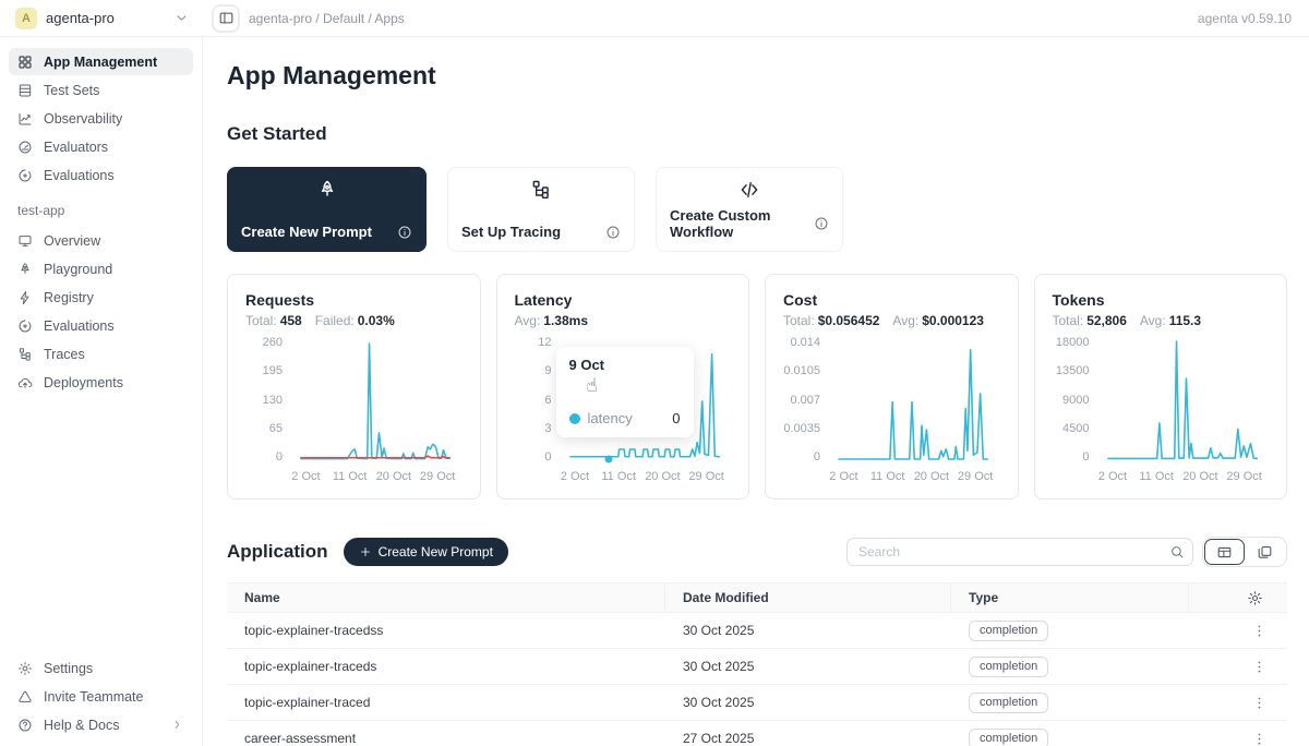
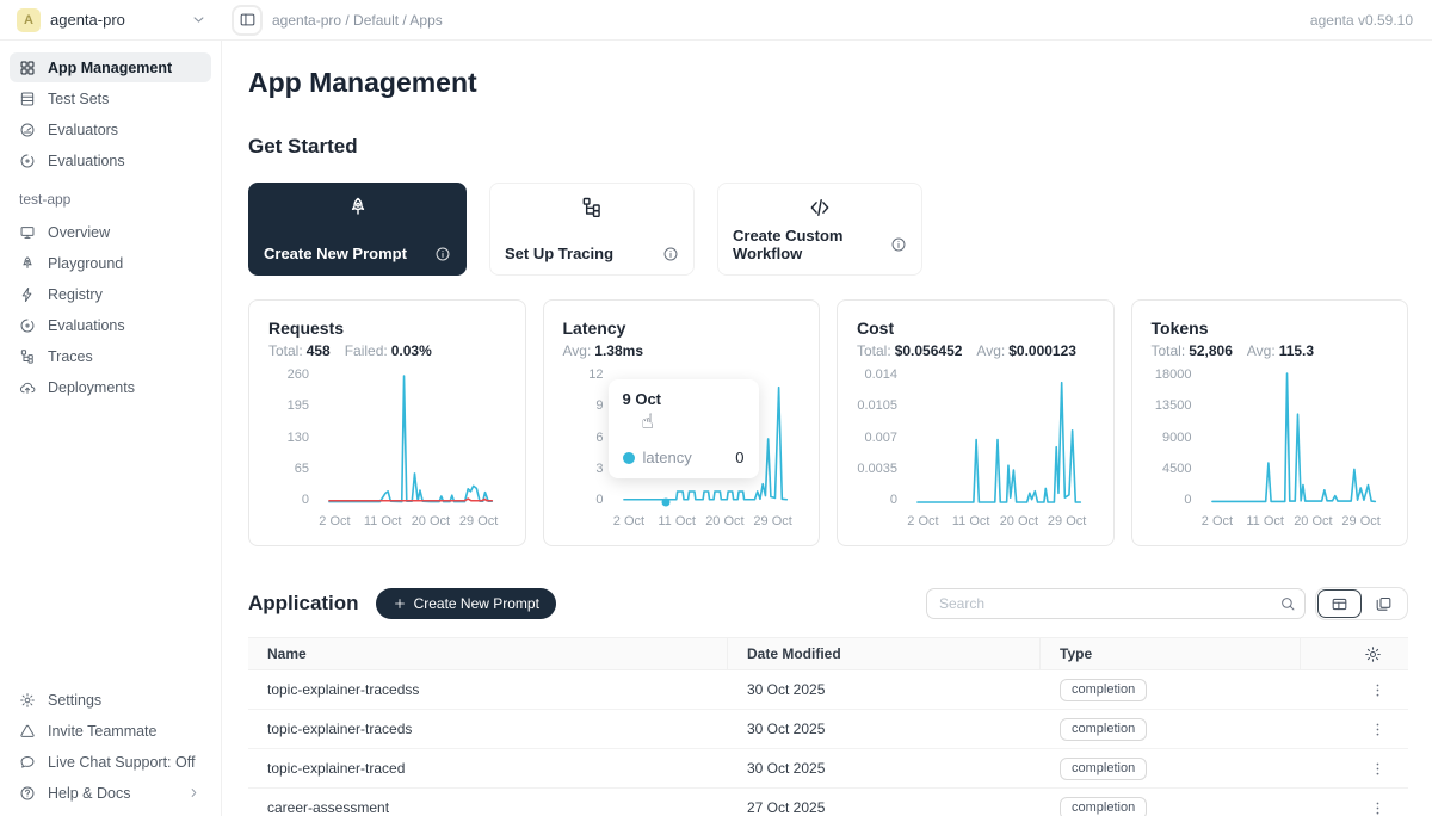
  A
  agenta-pro
  agenta-pro / Default / Apps
  agenta v0.59.10
  App Management
  Test Sets
- Observability
  Evaluators
  Evaluations
  test-app
  Overview
  Playground
  Registry
  Evaluations
  Traces
  Deployments
  Settings
  Invite Teammate
+ Live Chat Support: Off
  Help & Docs
  App Management
  Get Started
  Create New Prompt
  Set Up Tracing
  Create Custom Workflow
  Requests
  Total: 458
  Failed: 0.03%
  260
  195
  130
  65
  0
  2 Oct
  11 Oct
  20 Oct
  29 Oct
  Latency
  Avg: 1.38ms
  12
  9
  6
  3
  0
  2 Oct
  11 Oct
  20 Oct
  29 Oct
  9 Oct
  ☝
  latency
  0
  Cost
  Total: $0.056452
  Avg: $0.000123
  0.014
  0.0105
  0.007
  0.0035
  0
  2 Oct
  11 Oct
  20 Oct
  29 Oct
  Tokens
  Total: 52,806
  Avg: 115.3
  18000
  13500
  9000
  4500
  0
  2 Oct
  11 Oct
  20 Oct
  29 Oct
  Application
  Create New Prompt
  Search
  Name
  Date Modified
  Type
  topic-explainer-tracedss
  30 Oct 2025
  completion
  topic-explainer-traceds
  30 Oct 2025
  completion
  topic-explainer-traced
  30 Oct 2025
  completion
  career-assessment
  27 Oct 2025
  completion
